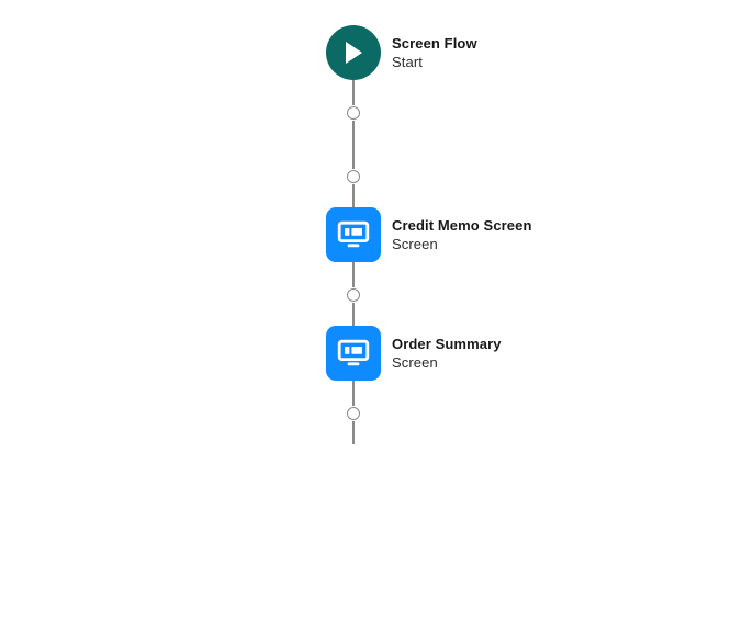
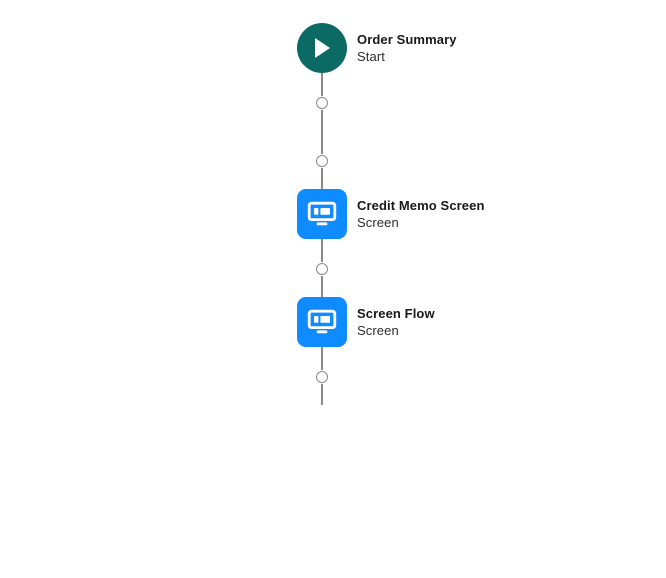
- Screen Flow
+ Order Summary
  Start
  Credit Memo Screen
  Screen
- Order Summary
+ Screen Flow
  Screen
